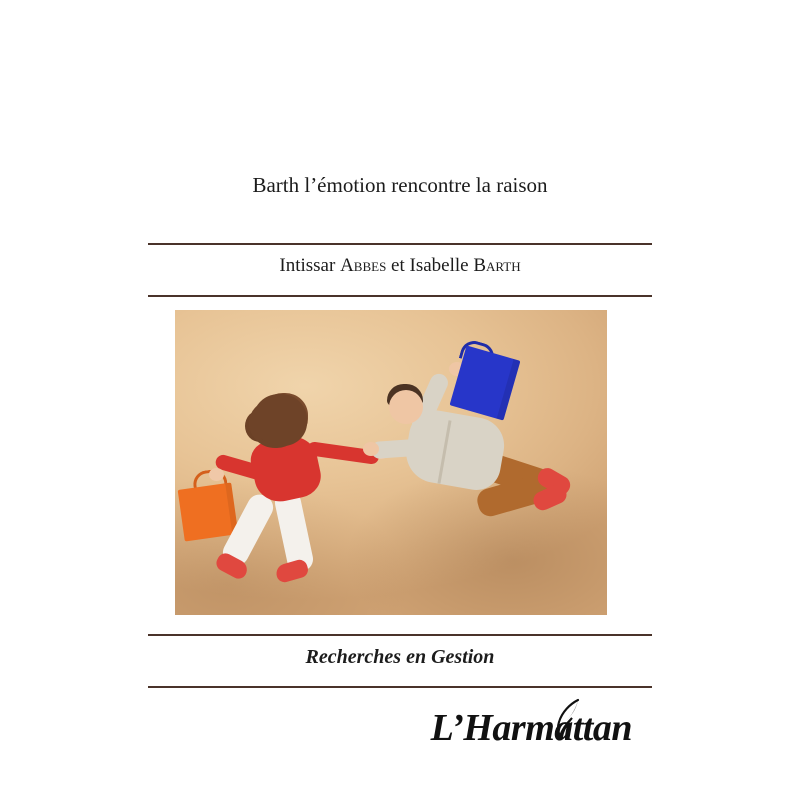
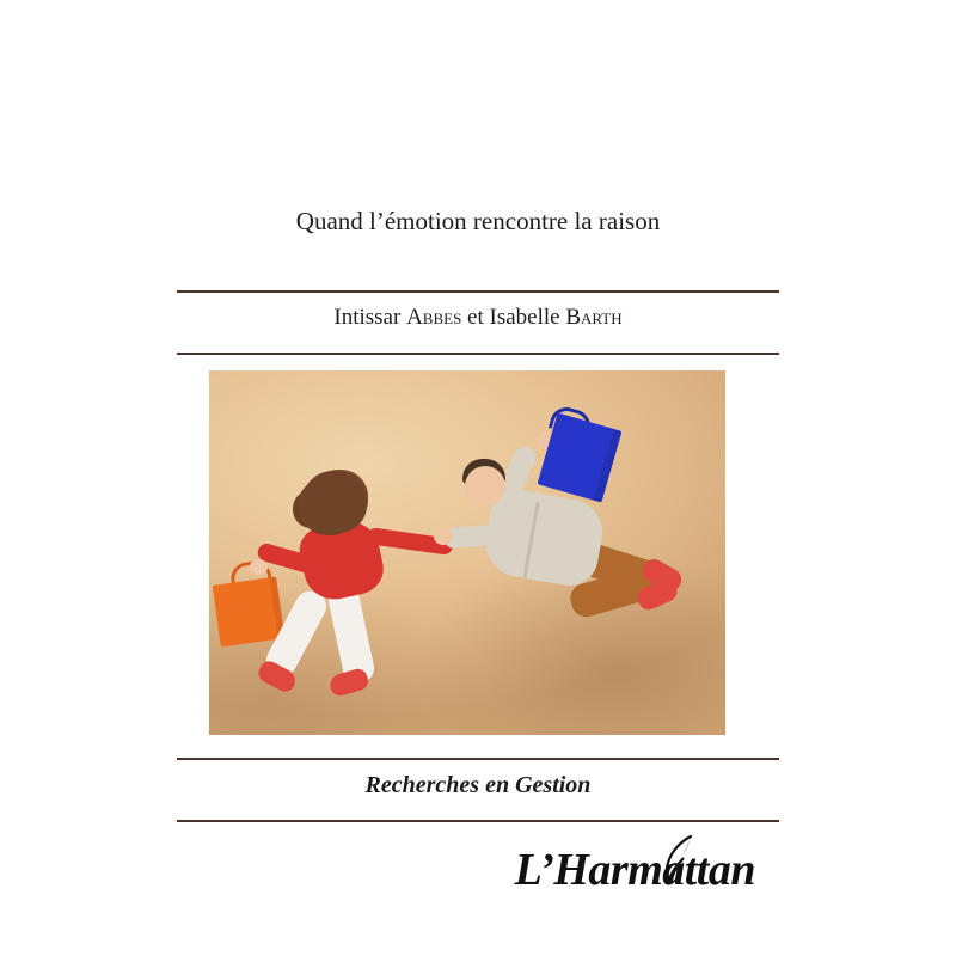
- Barth l’émotion rencontre la raison
+ Quand l’émotion rencontre la raison
  Intissar Abbes et Isabelle Barth
  Recherches en Gestion
  L’Harmattan
